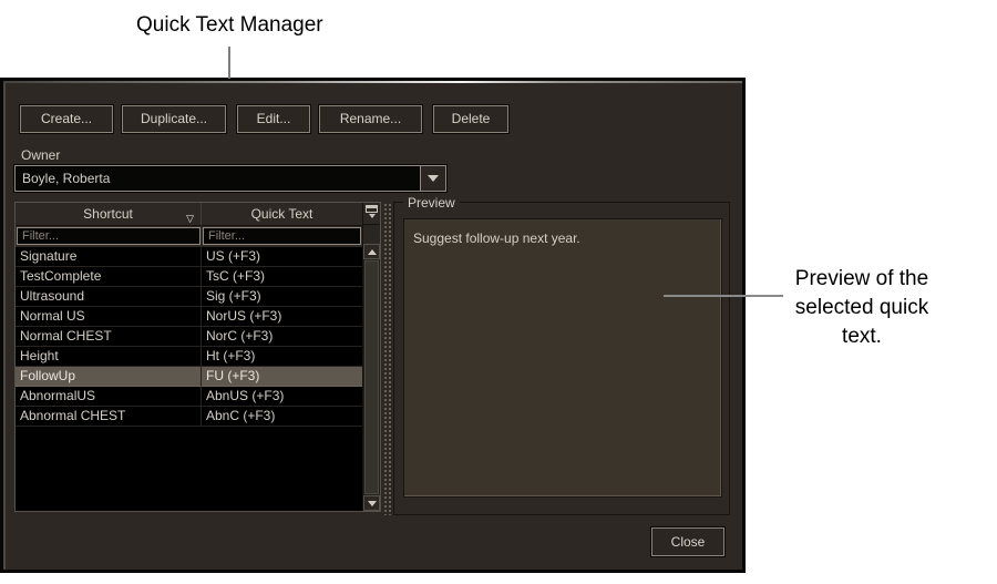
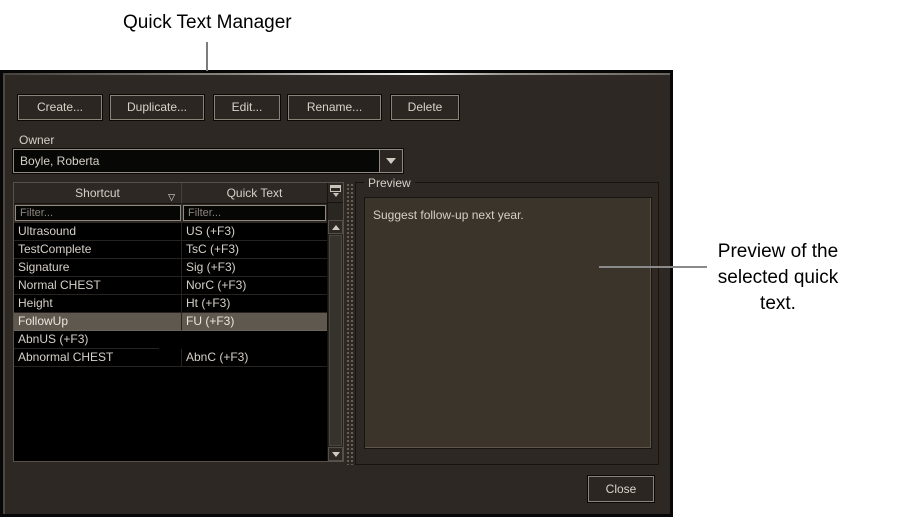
  Quick Text Manager
  Create...
  Duplicate...
  Edit...
  Rename...
  Delete
  Owner
  Boyle, Roberta
  Shortcut
  ▽
  Quick Text
  Filter...
  Filter...
- Signature
+ Ultrasound
  US (+F3)
  TestComplete
  TsC (+F3)
- Ultrasound
+ Signature
  Sig (+F3)
- Normal US
- NorUS (+F3)
  Normal CHEST
  NorC (+F3)
  Height
  Ht (+F3)
  FollowUp
  FU (+F3)
- AbnormalUS
  AbnUS (+F3)
  Abnormal CHEST
  AbnC (+F3)
  Preview
  Suggest follow-up next year.
  Close
  Preview of the selected quick text.
